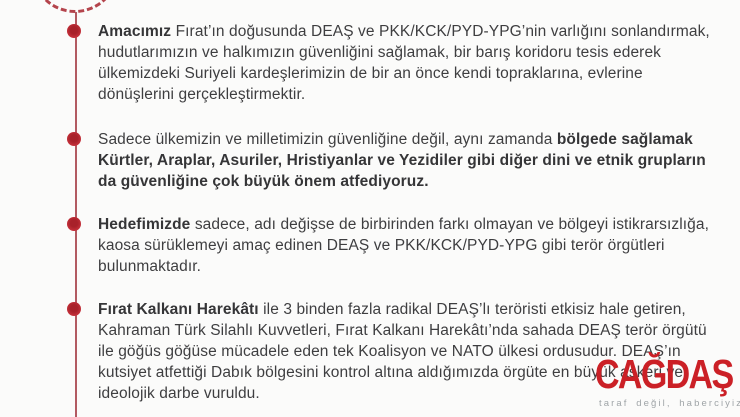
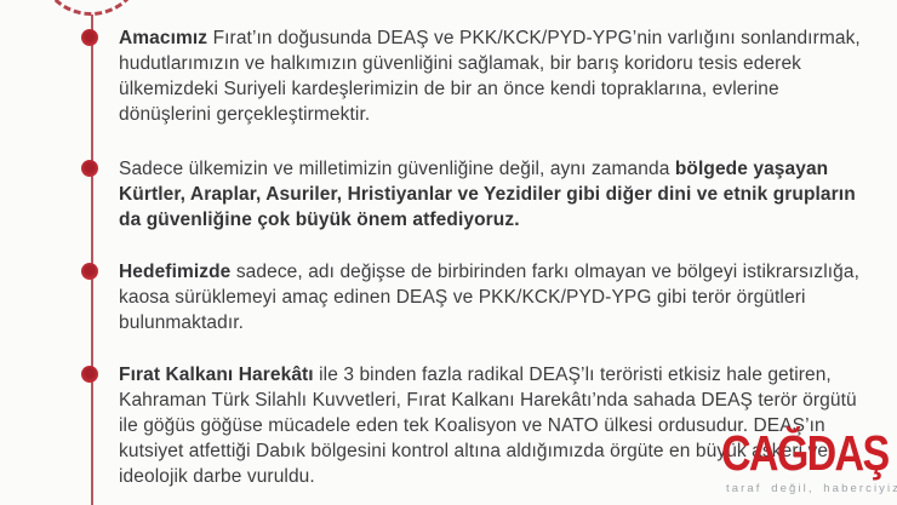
  Amacımız Fırat’ın doğusunda DEAŞ ve PKK/KCK/PYD-YPG’nin varlığını sonlandırmak, hudutlarımızın ve halkımızın güvenliğini sağlamak, bir barış koridoru tesis ederek ülkemizdeki Suriyeli kardeşlerimizin de bir an önce kendi topraklarına, evlerine dönüşlerini gerçekleştirmektir.
- Sadece ülkemizin ve milletimizin güvenliğine değil, aynı zamanda bölgede sağlamak Kürtler, Araplar, Asuriler, Hristiyanlar ve Yezidiler gibi diğer dini ve etnik grupların da güvenliğine çok büyük önem atfediyoruz.
+ Sadece ülkemizin ve milletimizin güvenliğine değil, aynı zamanda bölgede yaşayan Kürtler, Araplar, Asuriler, Hristiyanlar ve Yezidiler gibi diğer dini ve etnik grupların da güvenliğine çok büyük önem atfediyoruz.
  Hedefimizde sadece, adı değişse de birbirinden farkı olmayan ve bölgeyi istikrarsızlığa, kaosa sürüklemeyi amaç edinen DEAŞ ve PKK/KCK/PYD-YPG gibi terör örgütleri bulunmaktadır.
  Fırat Kalkanı Harekâtı ile 3 binden fazla radikal DEAŞ’lı teröristi etkisiz hale getiren, Kahraman Türk Silahlı Kuvvetleri, Fırat Kalkanı Harekâtı’nda sahada DEAŞ terör örgütü ile göğüs göğüse mücadele eden tek Koalisyon ve NATO ülkesi ordusudur. DEAŞ’ın kutsiyet atfettiği Dabık bölgesini kontrol altına aldığımızda örgüte en büyük askeri ve ideolojik darbe vuruldu.
  CAĞDAŞ
  taraf değil, haberciyi
